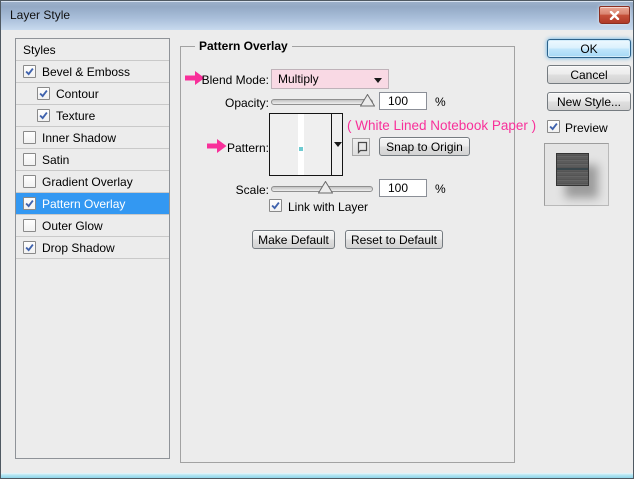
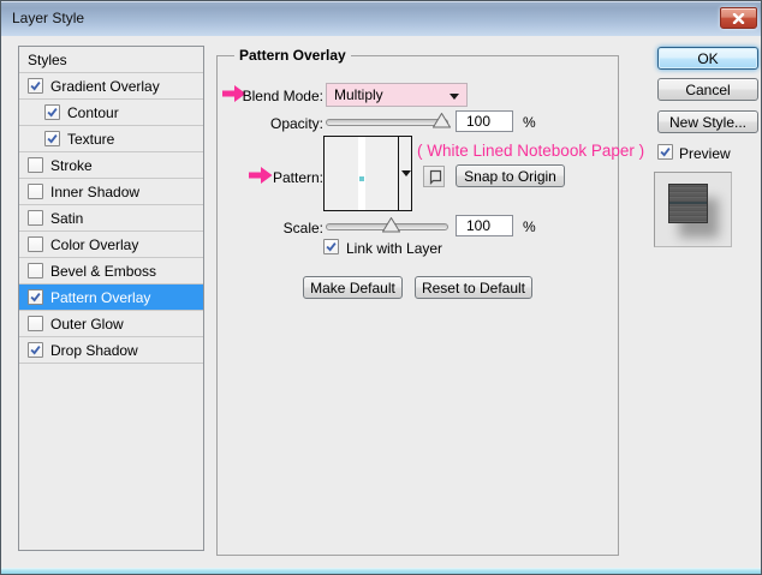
  Layer Style
  Styles
- Bevel & Emboss
+ Gradient Overlay
  Contour
  Texture
+ Stroke
  Inner Shadow
  Satin
+ Color Overlay
- Gradient Overlay
+ Bevel & Emboss
  Pattern Overlay
  Outer Glow
  Drop Shadow
  Pattern Overlay
  Blend Mode:
  Multiply
  Opacity:
  100
  %
  Pattern:
  ( White Lined Notebook Paper )
  Snap to Origin
  Scale:
  100
  %
  Link with Layer
  Make Default
  Reset to Default
  OK
  Cancel
  New Style...
  Preview
